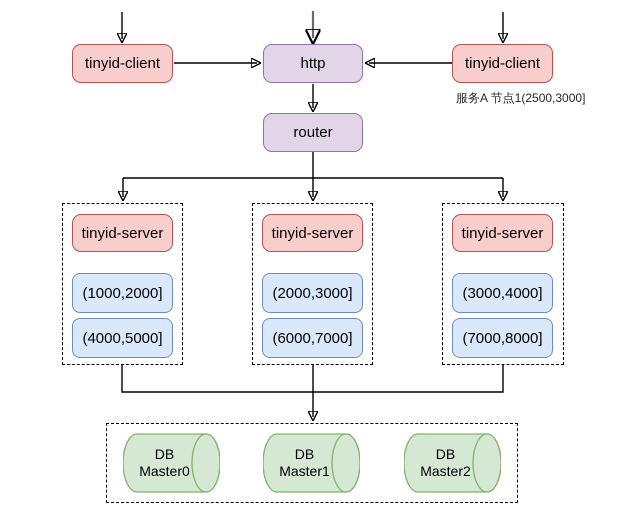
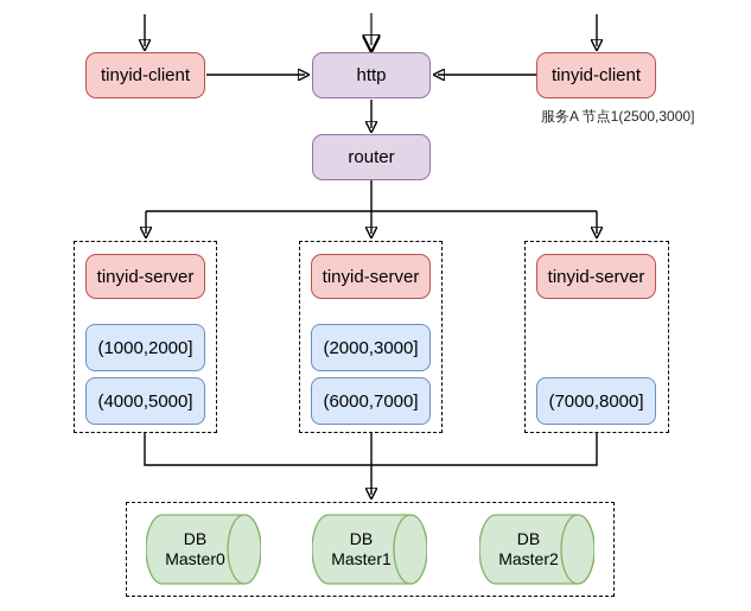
  tinyid-client
  http
  tinyid-client
  服务A 节点1(2500,3000]
  router
  tinyid-server
  (1000,2000]
  (4000,5000]
  tinyid-server
  (2000,3000]
  (6000,7000]
  tinyid-server
- (3000,4000]
  (7000,8000]
  DB
  Master0
  DB
  Master1
  DB
  Master2
